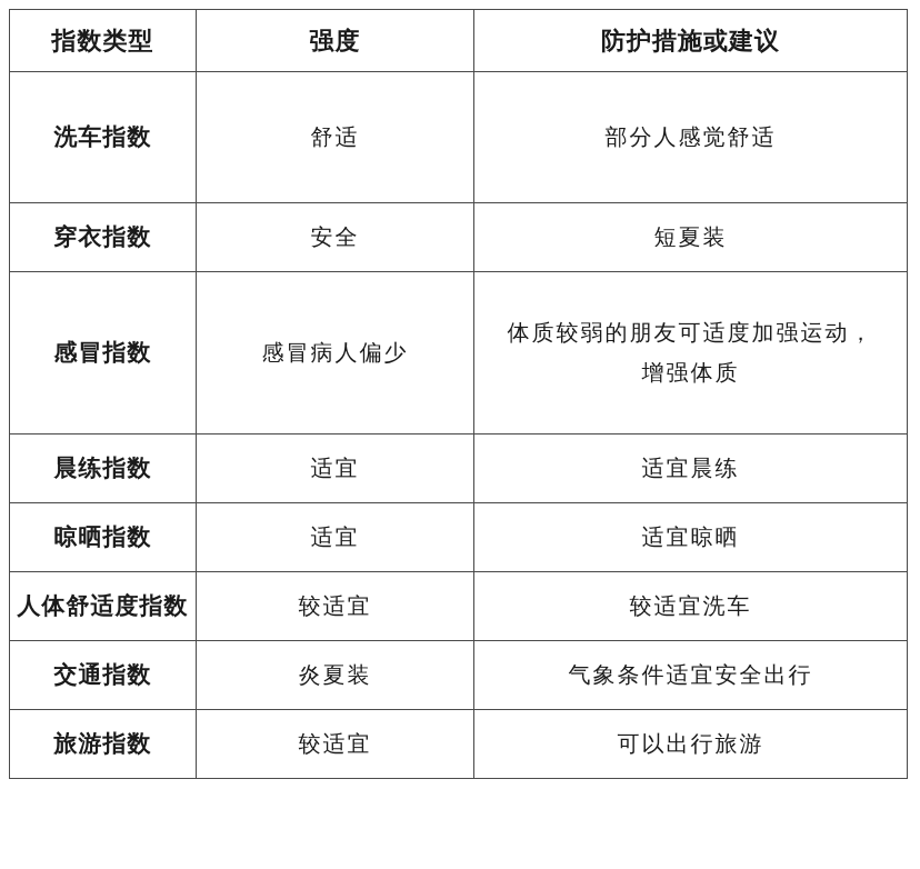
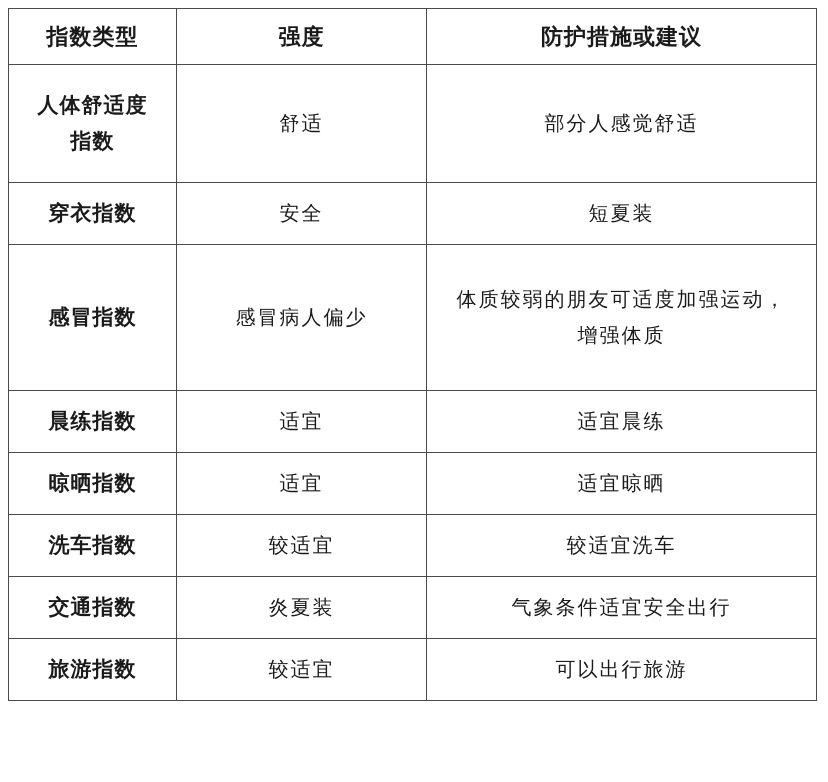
  指数类型	强度	防护措施或建议
- 洗车指数	舒适	部分人感觉舒适
+ 人体舒适度指数	舒适	部分人感觉舒适
  穿衣指数	安全	短夏装
  感冒指数	感冒病人偏少	体质较弱的朋友可适度加强运动，增强体质
  晨练指数	适宜	适宜晨练
  晾晒指数	适宜	适宜晾晒
- 人体舒适度指数	较适宜	较适宜洗车
+ 洗车指数	较适宜	较适宜洗车
  交通指数	炎夏装	气象条件适宜安全出行
  旅游指数	较适宜	可以出行旅游
